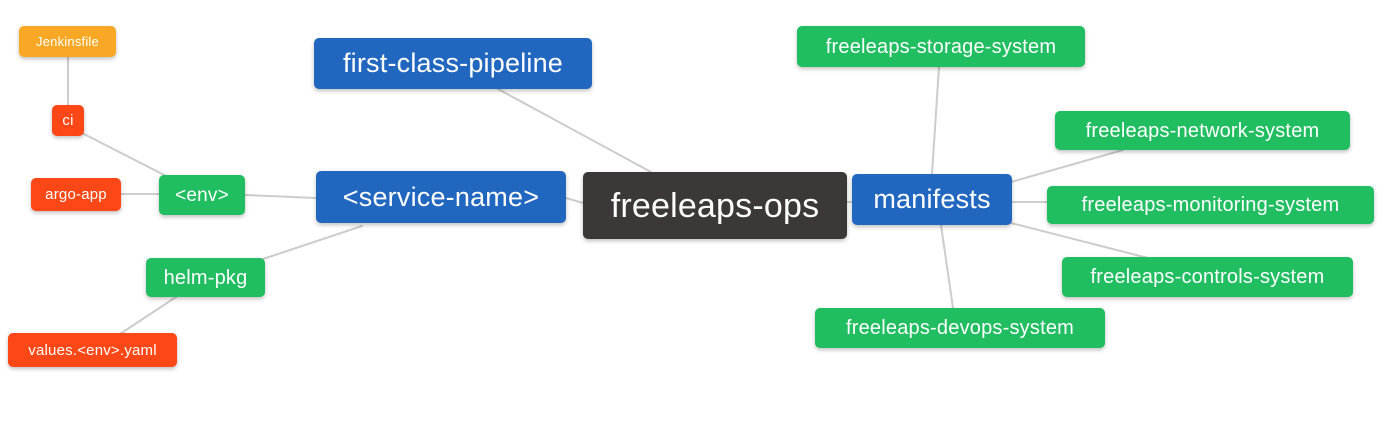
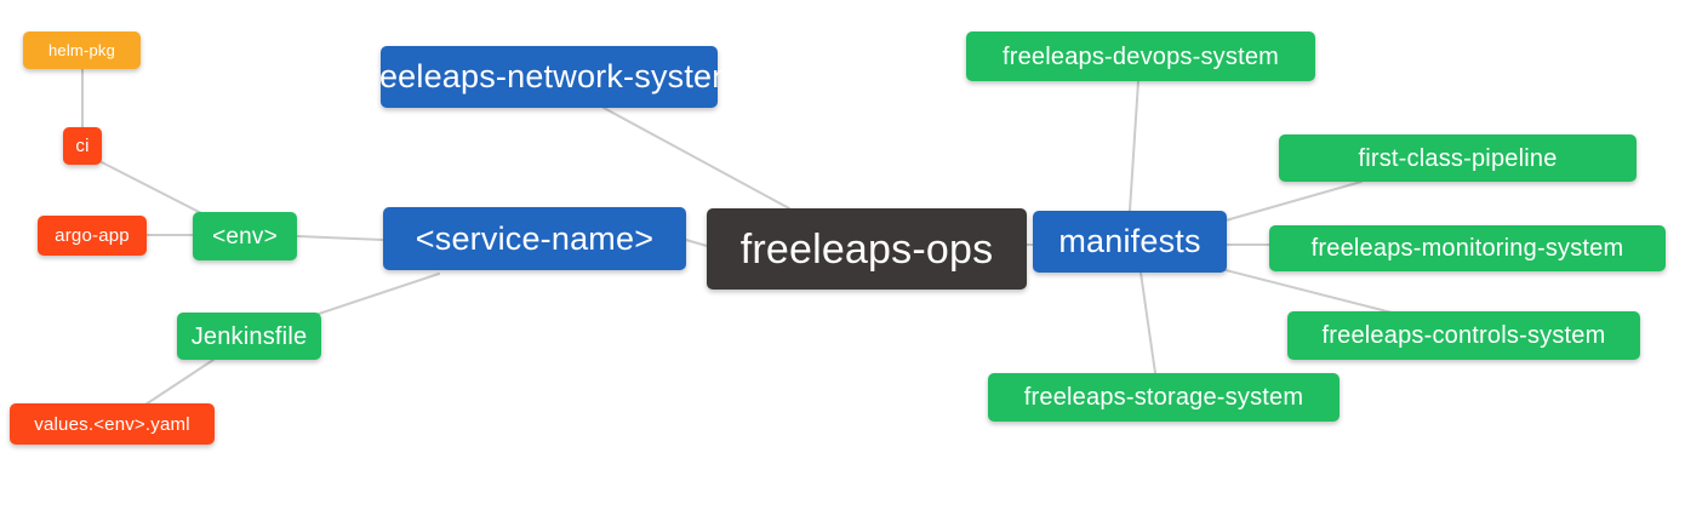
  freeleaps-ops
- first-class-pipeline
+ freeleaps-network-system
  <service-name>
  manifests
  <env>
- helm-pkg
+ Jenkinsfile
  ci
  argo-app
- Jenkinsfile
+ helm-pkg
  values.<env>.yaml
- freeleaps-storage-system
+ freeleaps-devops-system
- freeleaps-network-system
+ first-class-pipeline
  freeleaps-monitoring-system
  freeleaps-controls-system
- freeleaps-devops-system
+ freeleaps-storage-system
